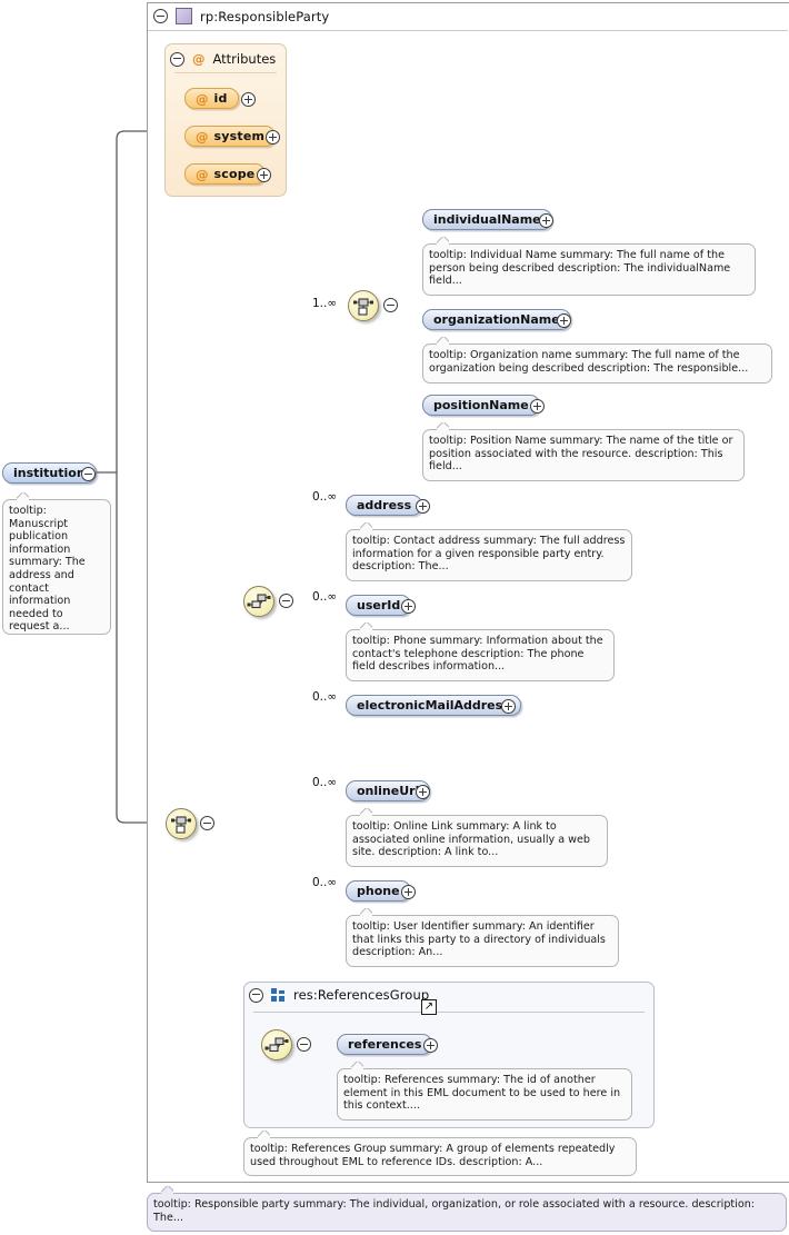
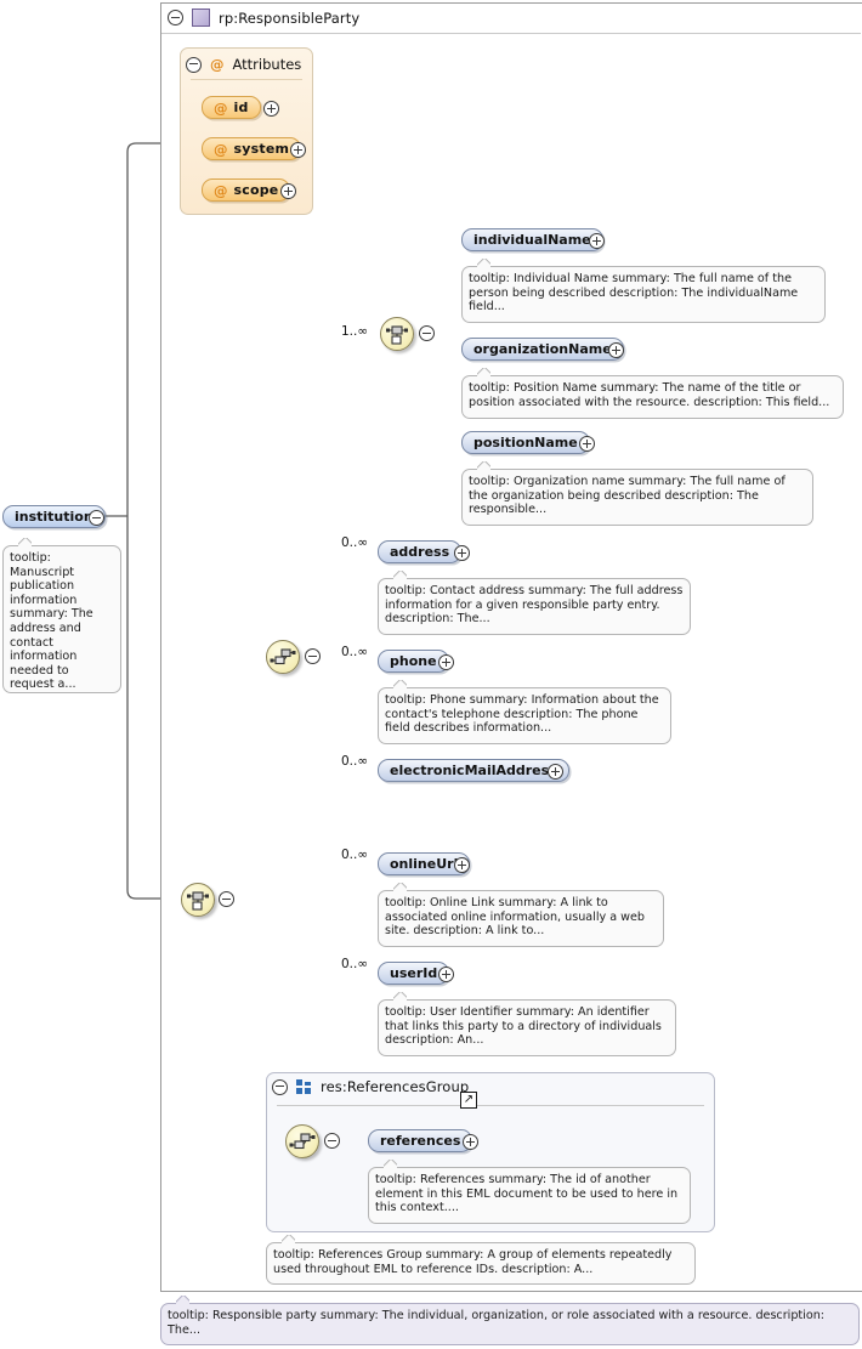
  rp:ResponsibleParty
  @
  Attributes
  @
  id
  @
  system
  @
  scope
  institutio
  tooltip: Manuscript publication information summary: The address and contact information needed to request a...
  1..∞
  individualName
  tooltip: Individual Name summary: The full name of the person being described description: The individualName field...
  organizationName
- tooltip: Organization name summary: The full name of the organization being described description: The responsible...
+ tooltip: Position Name summary: The name of the title or position associated with the resource. description: This field...
  positionName
- tooltip: Position Name summary: The name of the title or position associated with the resource. description: This field...
+ tooltip: Organization name summary: The full name of the organization being described description: The responsible...
  0..∞
  address
  tooltip: Contact address summary: The full address information for a given responsible party entry. description: The...
  0..∞
- userId
+ phone
  tooltip: Phone summary: Information about the contact's telephone description: The phone field describes information...
  0..∞
  electronicMailAddres
  0..∞
  onlineUr
  tooltip: Online Link summary: A link to associated online information, usually a web site. description: A link to...
  0..∞
- phone
+ userId
  tooltip: User Identifier summary: An identifier that links this party to a directory of individuals description: An...
  res:ReferencesGroup
  ↗
  references
  tooltip: References summary: The id of another element in this EML document to be used to here in this context....
  tooltip: References Group summary: A group of elements repeatedly used throughout EML to reference IDs. description: A...
  tooltip: Responsible party summary: The individual, organization, or role associated with a resource. description: The...
